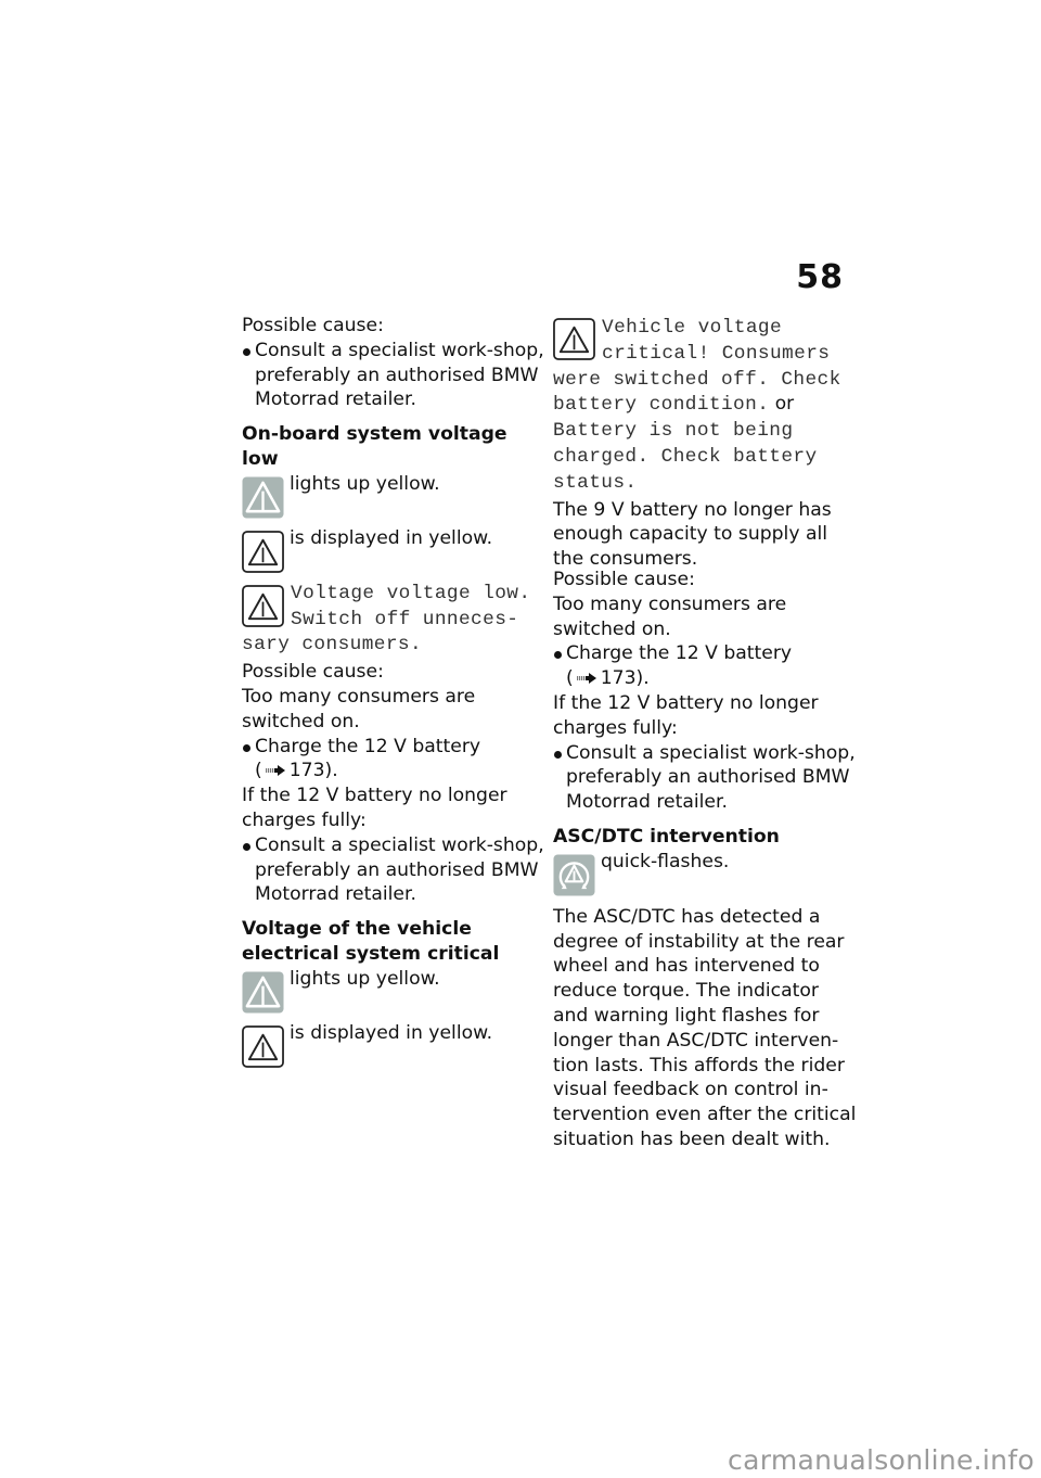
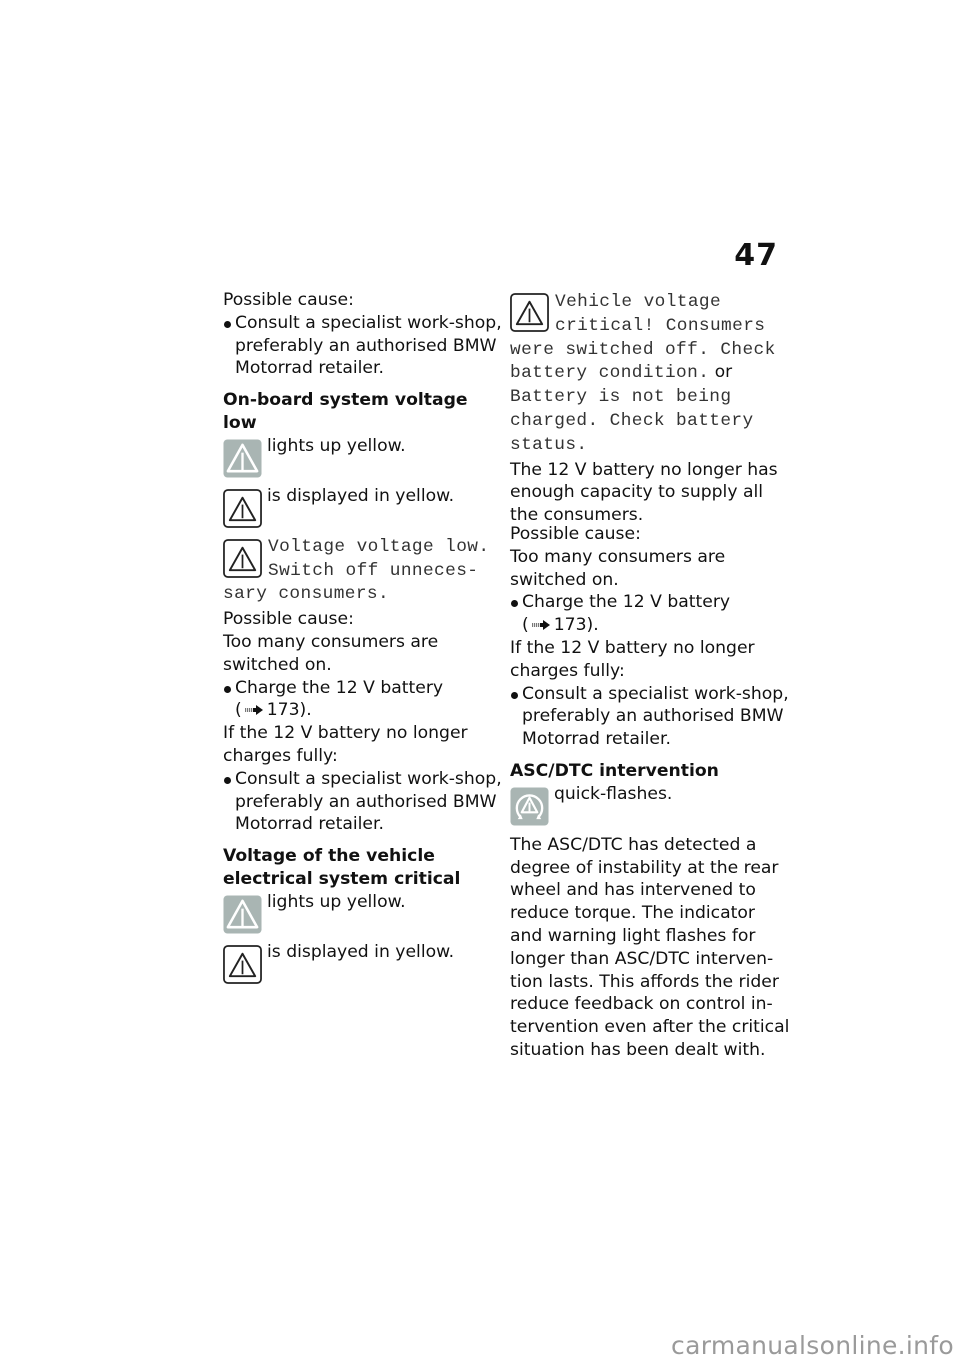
- 58
+ 47
  Possible cause:
  Consult a specialist work-shop, preferably an authorised BMW Motorrad retailer.
  On-board system voltage low
  lights up yellow.
  is displayed in yellow.
  Voltage voltage low. Switch off unneces-sary consumers.
  Possible cause:
  Too many consumers are switched on.
  Charge the 12 V battery
  ( 173).
  If the 12 V battery no longer charges fully:
  Consult a specialist work-shop, preferably an authorised BMW Motorrad retailer.
  Voltage of the vehicle electrical system critical
  lights up yellow.
  is displayed in yellow.
  Vehicle voltage critical! Consumers were switched off. Check battery condition. or Battery is not being charged. Check battery status.
- The 9 V battery no longer has enough capacity to supply all the consumers.
+ The 12 V battery no longer has enough capacity to supply all the consumers.
  Possible cause:
  Too many consumers are switched on.
  Charge the 12 V battery
  ( 173).
  If the 12 V battery no longer charges fully:
  Consult a specialist work-shop, preferably an authorised BMW Motorrad retailer.
  ASC/DTC intervention
  quick-flashes.
- The ASC/DTC has detected a degree of instability at the rear wheel and has intervened to reduce torque. The indicator and warning light flashes for longer than ASC/DTC interven-tion lasts. This affords the rider visual feedback on control in-tervention even after the critical situation has been dealt with.
+ The ASC/DTC has detected a degree of instability at the rear wheel and has intervened to reduce torque. The indicator and warning light flashes for longer than ASC/DTC interven-tion lasts. This affords the rider reduce feedback on control in-tervention even after the critical situation has been dealt with.
  carmanualsonline.info
